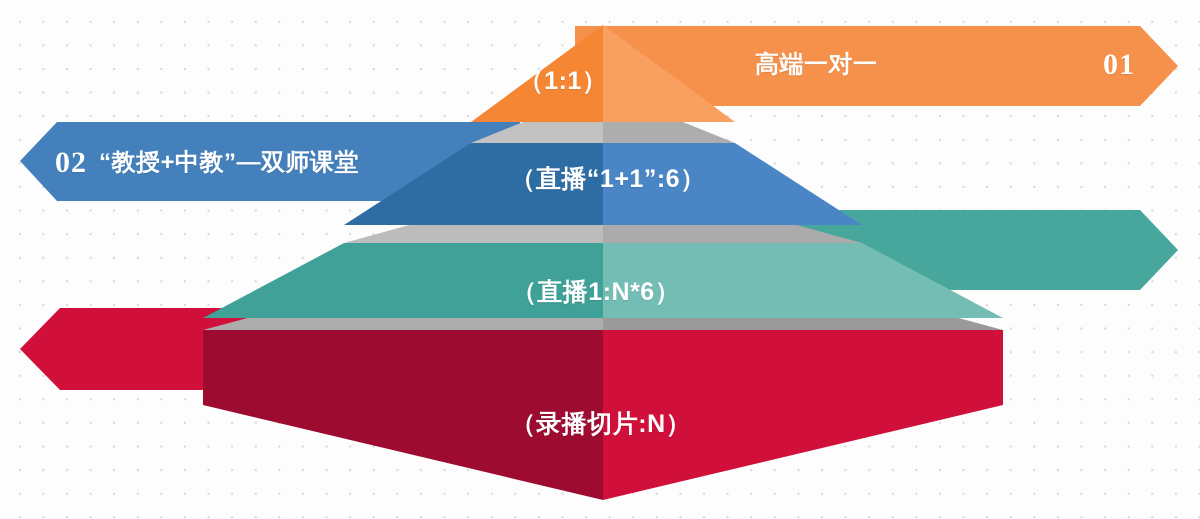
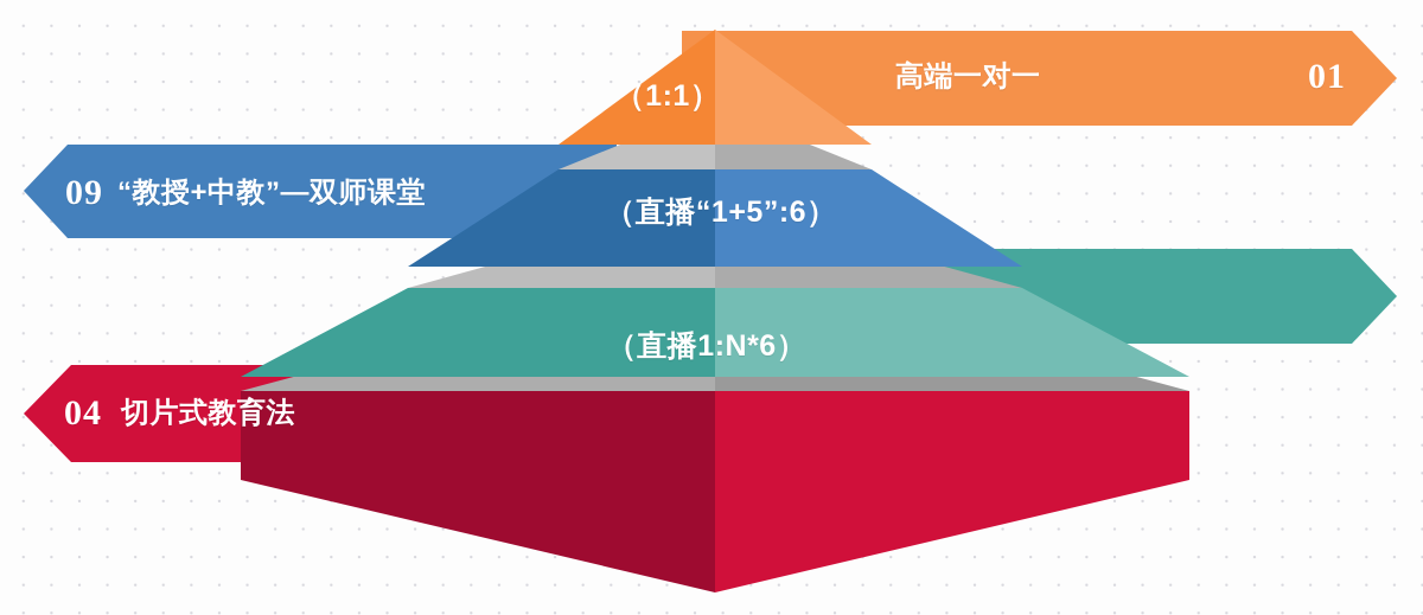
  高端一对一
  01
- 02
+ 09
  “教授+中教”—双师课堂
+ 04
+ 切片式教育法
  （1:1）
- （直播“1+1”:6）
+ （直播“1+5”:6）
  （直播1:N*6）
- （录播切片:N）
